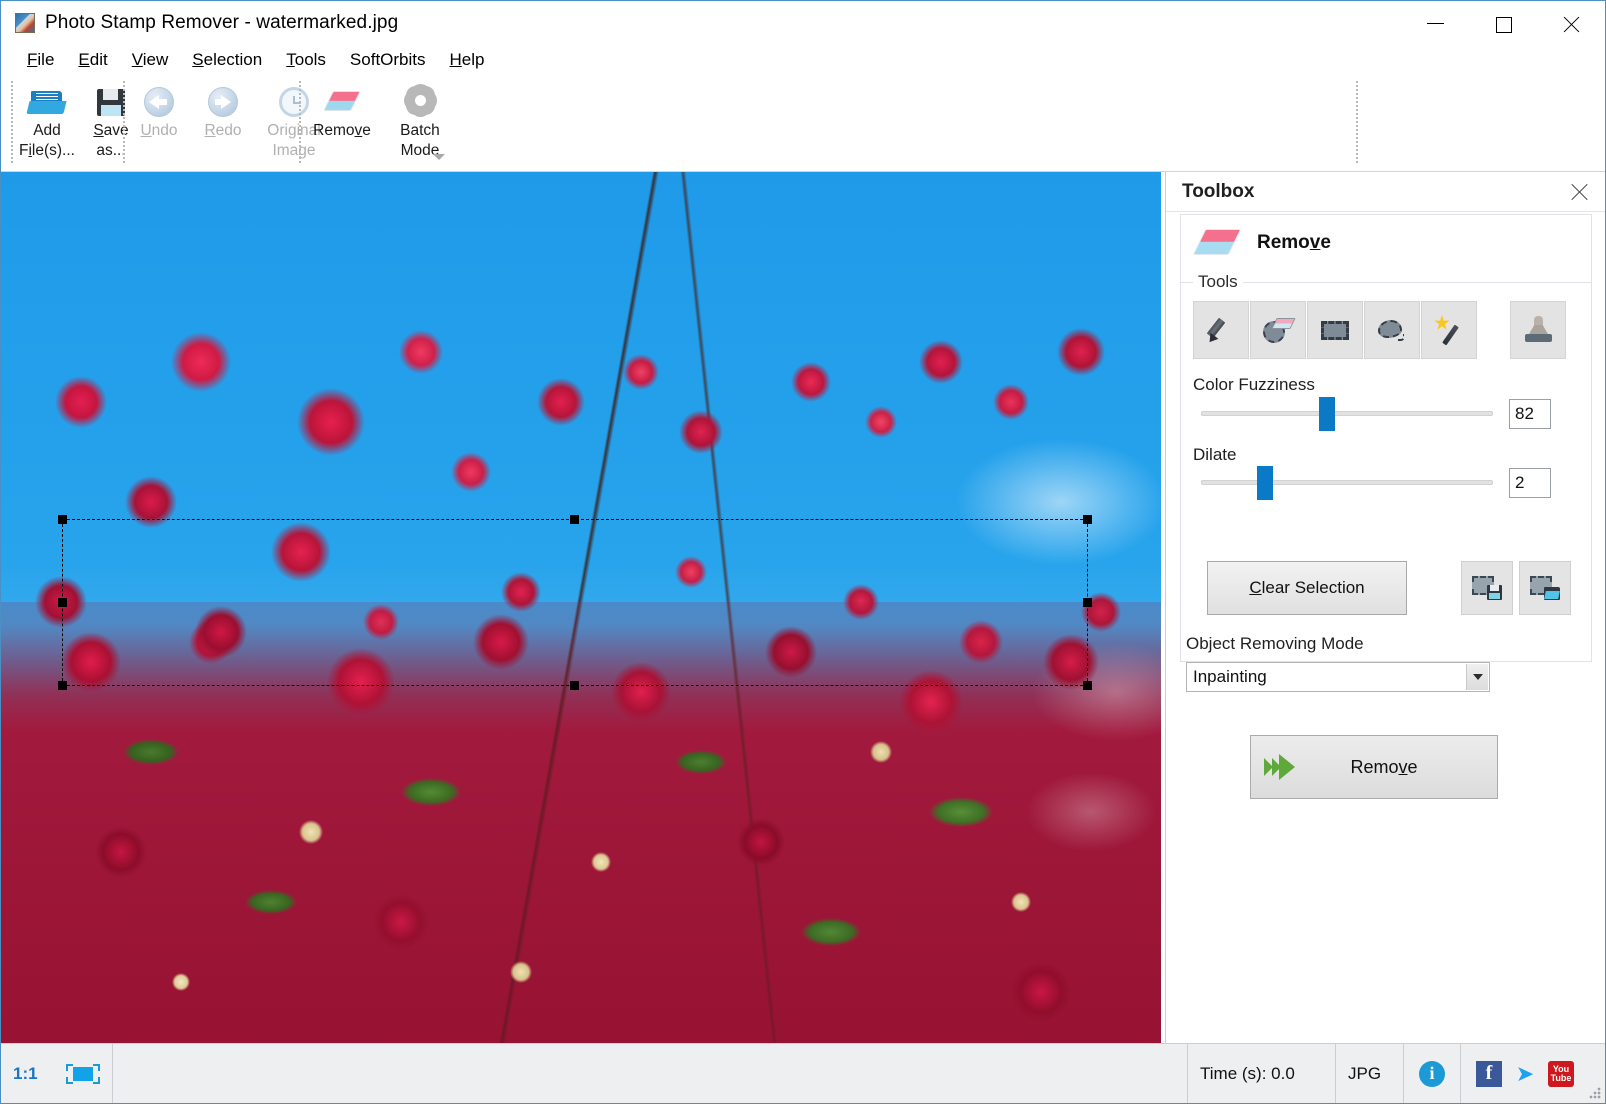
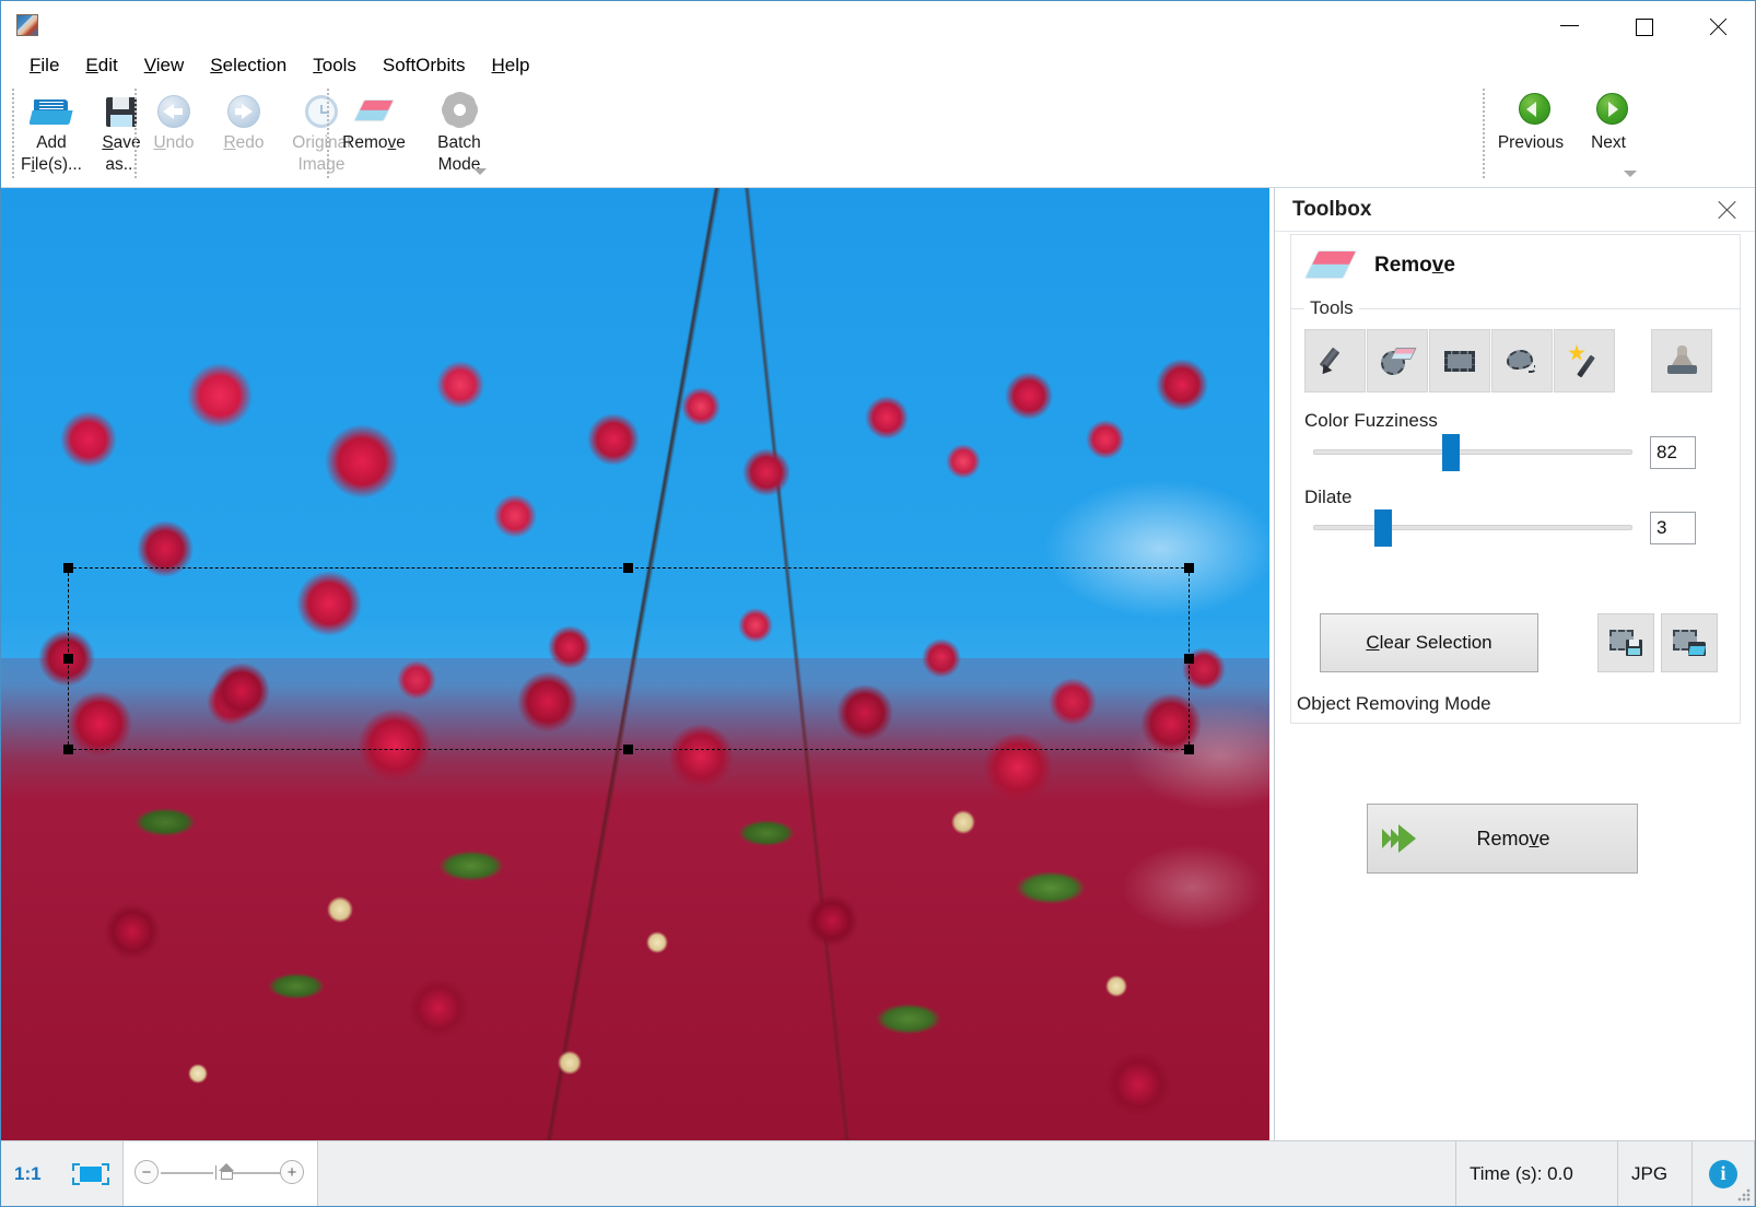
- Photo Stamp Remover - watermarked.jpg
  File
  Edit
  View
  Selection
  Tools
  SoftOrbits
  Help
  Add
  File(s)...
  Sav
  as..
  Undo
  Redo
  Orignal
  Image
  Remove
  Batch
  Mode
+ Previous
+ Next
  Toolbox
  Remove
  Tools
  Color Fuzziness
  82
  Dilate
- 2
+ 3
  Clear Selection
  Object Removing Mode
- Inpainting
  Remove
  1:1
+ −
+ +
  Time (s): 0.0
  JPG
  i
- f
- ➤
- You
- Tube
